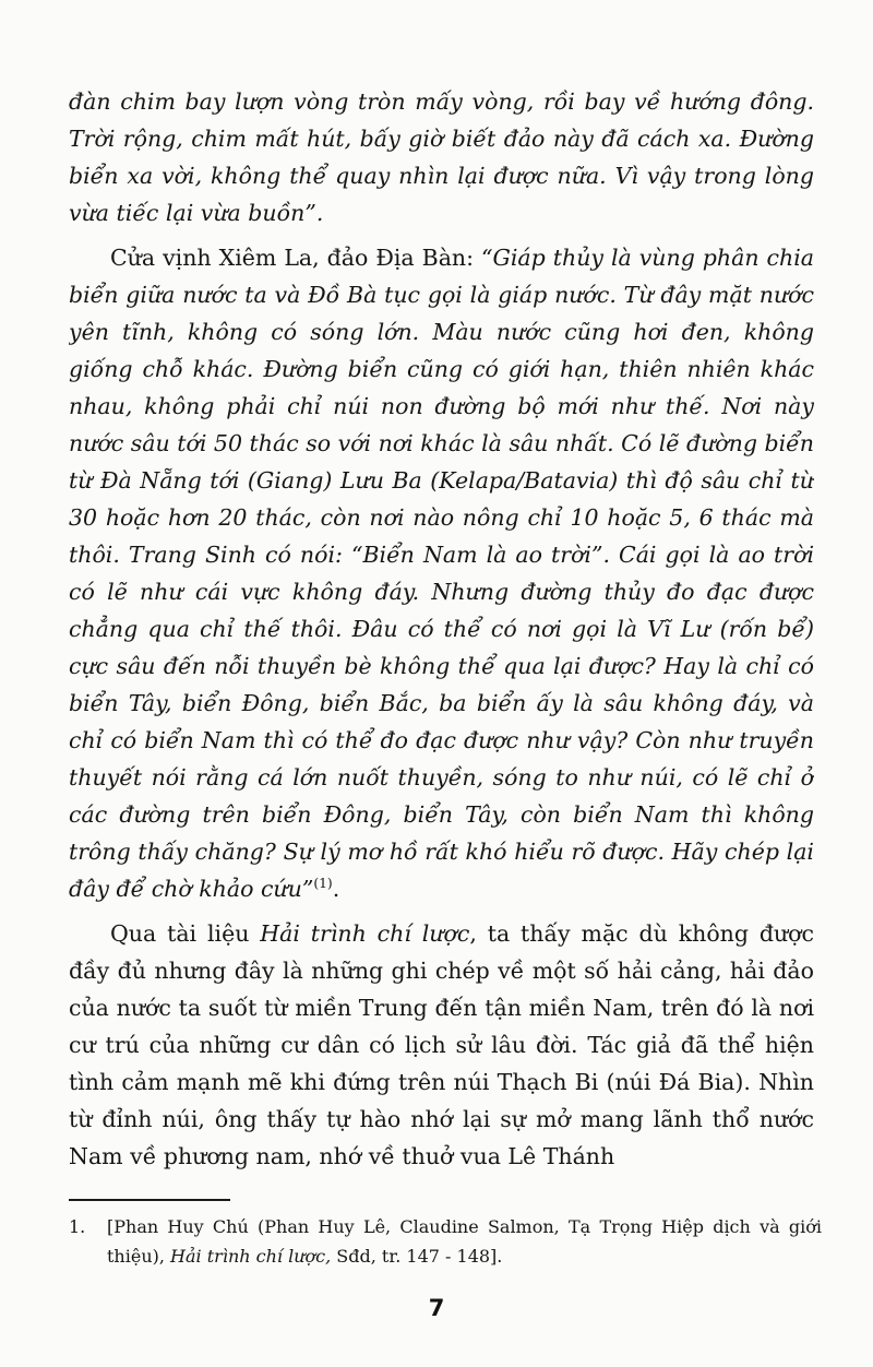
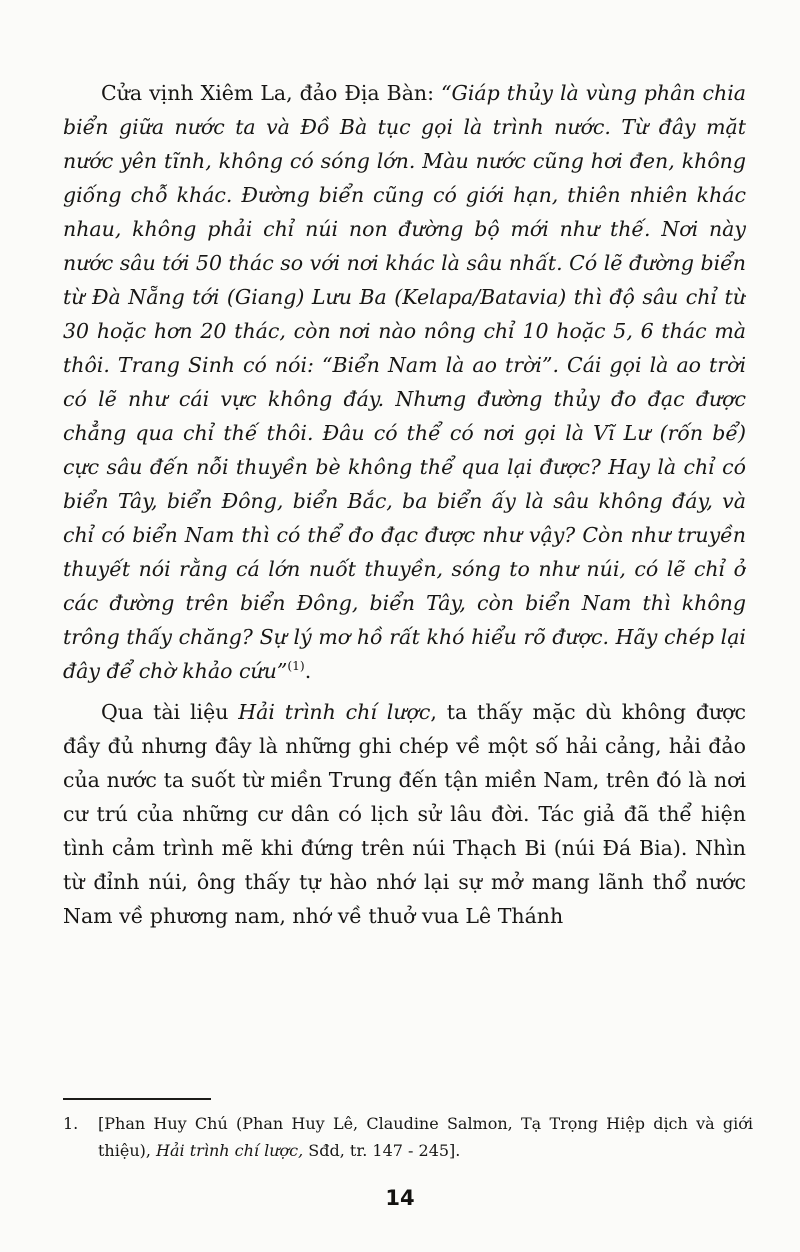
- đàn chim bay lượn vòng tròn mấy vòng, rồi bay về hướng đông. Trời rộng, chim mất hút, bấy giờ biết đảo này đã cách xa. Đường biển xa vời, không thể quay nhìn lại được nữa. Vì vậy trong lòng vừa tiếc lại vừa buồn”.
- Cửa vịnh Xiêm La, đảo Địa Bàn: “Giáp thủy là vùng phân chia biển giữa nước ta và Đồ Bà tục gọi là giáp nước. Từ đây mặt nước yên tĩnh, không có sóng lớn. Màu nước cũng hơi đen, không giống chỗ khác. Đường biển cũng có giới hạn, thiên nhiên khác nhau, không phải chỉ núi non đường bộ mới như thế. Nơi này nước sâu tới 50 thác so với nơi khác là sâu nhất. Có lẽ đường biển từ Đà Nẵng tới (Giang) Lưu Ba (Kelapa/Batavia) thì độ sâu chỉ từ 30 hoặc hơn 20 thác, còn nơi nào nông chỉ 10 hoặc 5, 6 thác mà thôi. Trang Sinh có nói: “Biển Nam là ao trời”. Cái gọi là ao trời có lẽ như cái vực không đáy. Nhưng đường thủy đo đạc được chẳng qua chỉ thế thôi. Đâu có thể có nơi gọi là Vĩ Lư (rốn bể) cực sâu đến nỗi thuyền bè không thể qua lại được? Hay là chỉ có biển Tây, biển Đông, biển Bắc, ba biển ấy là sâu không đáy, và chỉ có biển Nam thì có thể đo đạc được như vậy? Còn như truyền thuyết nói rằng cá lớn nuốt thuyền, sóng to như núi, có lẽ chỉ ở các đường trên biển Đông, biển Tây, còn biển Nam thì không trông thấy chăng? Sự lý mơ hồ rất khó hiểu rõ được. Hãy chép lại đây để chờ khảo cứu”(1).
+ Cửa vịnh Xiêm La, đảo Địa Bàn: “Giáp thủy là vùng phân chia biển giữa nước ta và Đồ Bà tục gọi là trình nước. Từ đây mặt nước yên tĩnh, không có sóng lớn. Màu nước cũng hơi đen, không giống chỗ khác. Đường biển cũng có giới hạn, thiên nhiên khác nhau, không phải chỉ núi non đường bộ mới như thế. Nơi này nước sâu tới 50 thác so với nơi khác là sâu nhất. Có lẽ đường biển từ Đà Nẵng tới (Giang) Lưu Ba (Kelapa/Batavia) thì độ sâu chỉ từ 30 hoặc hơn 20 thác, còn nơi nào nông chỉ 10 hoặc 5, 6 thác mà thôi. Trang Sinh có nói: “Biển Nam là ao trời”. Cái gọi là ao trời có lẽ như cái vực không đáy. Nhưng đường thủy đo đạc được chẳng qua chỉ thế thôi. Đâu có thể có nơi gọi là Vĩ Lư (rốn bể) cực sâu đến nỗi thuyền bè không thể qua lại được? Hay là chỉ có biển Tây, biển Đông, biển Bắc, ba biển ấy là sâu không đáy, và chỉ có biển Nam thì có thể đo đạc được như vậy? Còn như truyền thuyết nói rằng cá lớn nuốt thuyền, sóng to như núi, có lẽ chỉ ở các đường trên biển Đông, biển Tây, còn biển Nam thì không trông thấy chăng? Sự lý mơ hồ rất khó hiểu rõ được. Hãy chép lại đây để chờ khảo cứu”(1).
- Qua tài liệu Hải trình chí lược, ta thấy mặc dù không được đầy đủ nhưng đây là những ghi chép về một số hải cảng, hải đảo của nước ta suốt từ miền Trung đến tận miền Nam, trên đó là nơi cư trú của những cư dân có lịch sử lâu đời. Tác giả đã thể hiện tình cảm mạnh mẽ khi đứng trên núi Thạch Bi (núi Đá Bia). Nhìn từ đỉnh núi, ông thấy tự hào nhớ lại sự mở mang lãnh thổ nước Nam về phương nam, nhớ về thuở vua Lê Thánh
+ Qua tài liệu Hải trình chí lược, ta thấy mặc dù không được đầy đủ nhưng đây là những ghi chép về một số hải cảng, hải đảo của nước ta suốt từ miền Trung đến tận miền Nam, trên đó là nơi cư trú của những cư dân có lịch sử lâu đời. Tác giả đã thể hiện tình cảm trình mẽ khi đứng trên núi Thạch Bi (núi Đá Bia). Nhìn từ đỉnh núi, ông thấy tự hào nhớ lại sự mở mang lãnh thổ nước Nam về phương nam, nhớ về thuở vua Lê Thánh
  1.
- [Phan Huy Chú (Phan Huy Lê, Claudine Salmon, Tạ Trọng Hiệp dịch và giới thiệu), Hải trình chí lược, Sđd, tr. 147 - 148].
+ [Phan Huy Chú (Phan Huy Lê, Claudine Salmon, Tạ Trọng Hiệp dịch và giới thiệu), Hải trình chí lược, Sđd, tr. 147 - 245].
- 7
+ 14
